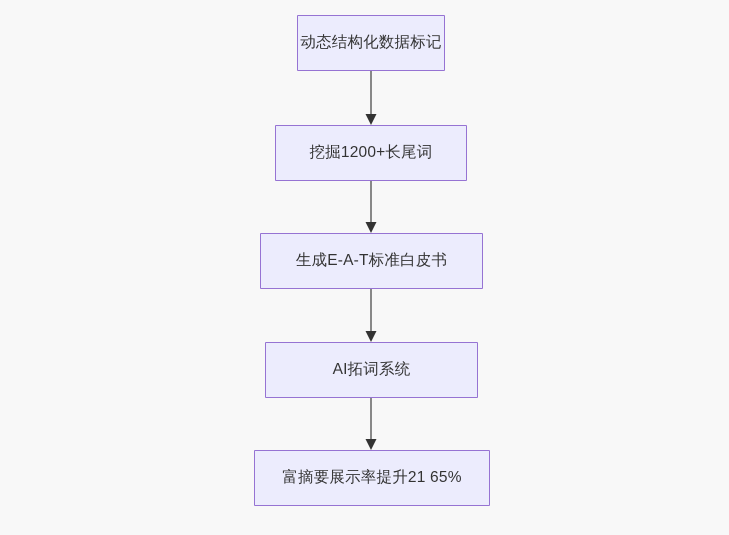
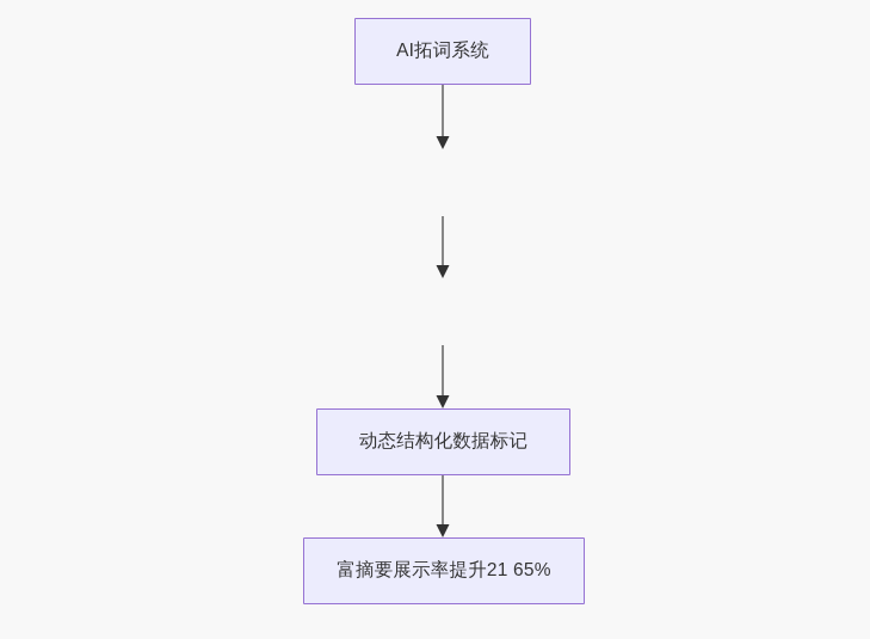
- 动态结构化数据标记
+ AI拓词系统
- 挖掘1200+长尾词
- 生成E-A-T标准白皮书
- AI拓词系统
+ 动态结构化数据标记
  富摘要展示率提升21 65%
